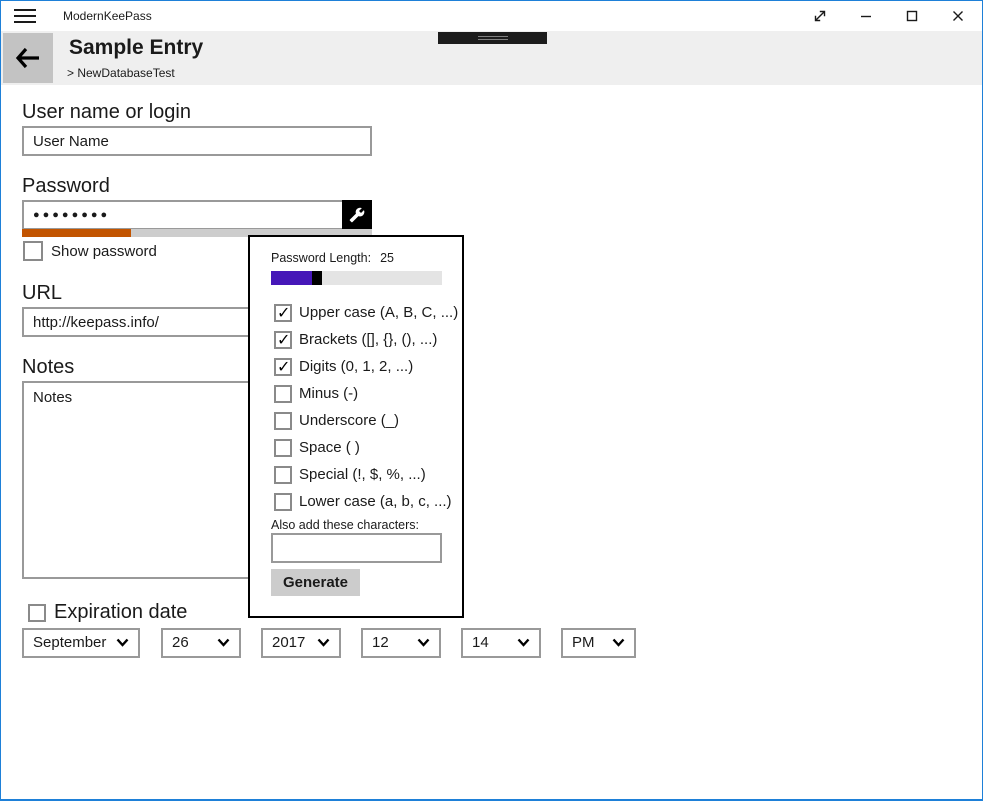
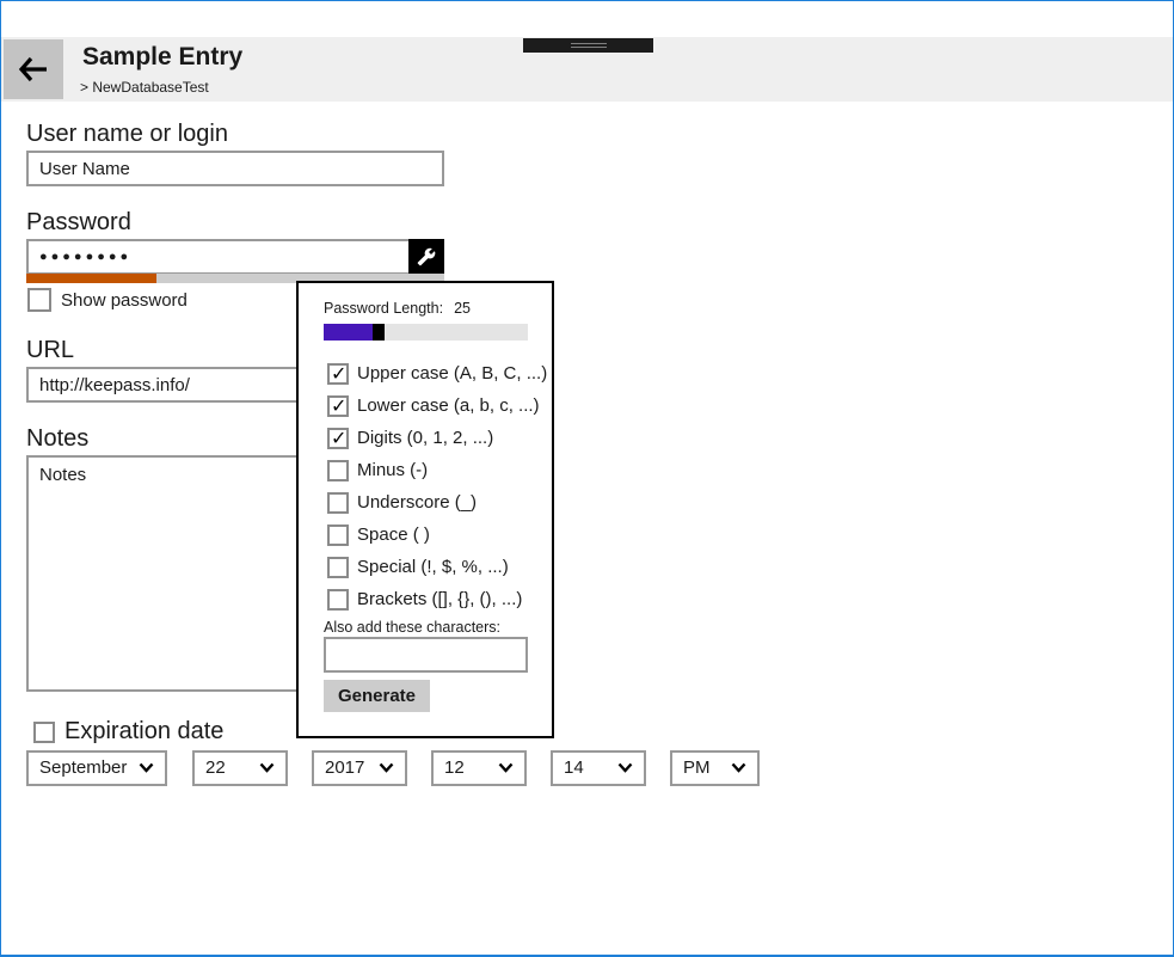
- ModernKeePass
  Sample Entry
  > NewDatabaseTest
  User name or login
  User Name
  Password
  ●●●●●●●●
  Show password
  URL
  http://keepass.info/
  Notes
  Notes
  Expiration date
  September
- 26
+ 22
  2017
  12
  14
  PM
  Password Length: 25
  Upper case (A, B, C, ...)
- Brackets ([], {}, (), ...)
+ Lower case (a, b, c, ...)
  Digits (0, 1, 2, ...)
  Minus (-)
  Underscore (_)
  Space ( )
  Special (!, $, %, ...)
- Lower case (a, b, c, ...)
+ Brackets ([], {}, (), ...)
  Also add these characters:
  Generate
